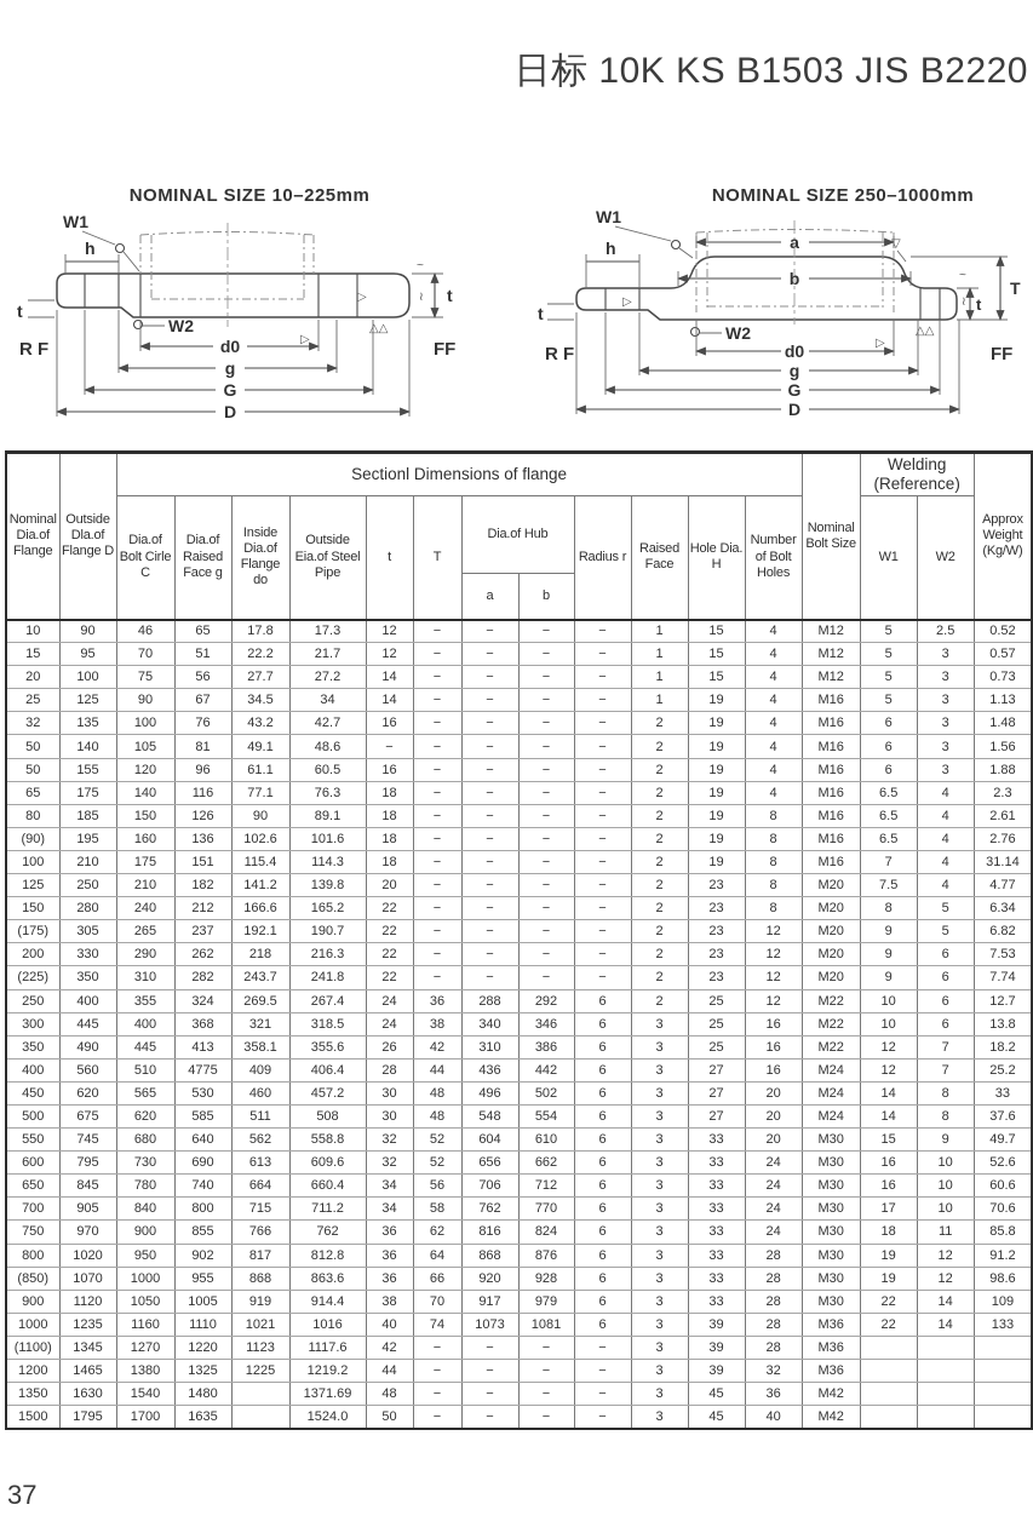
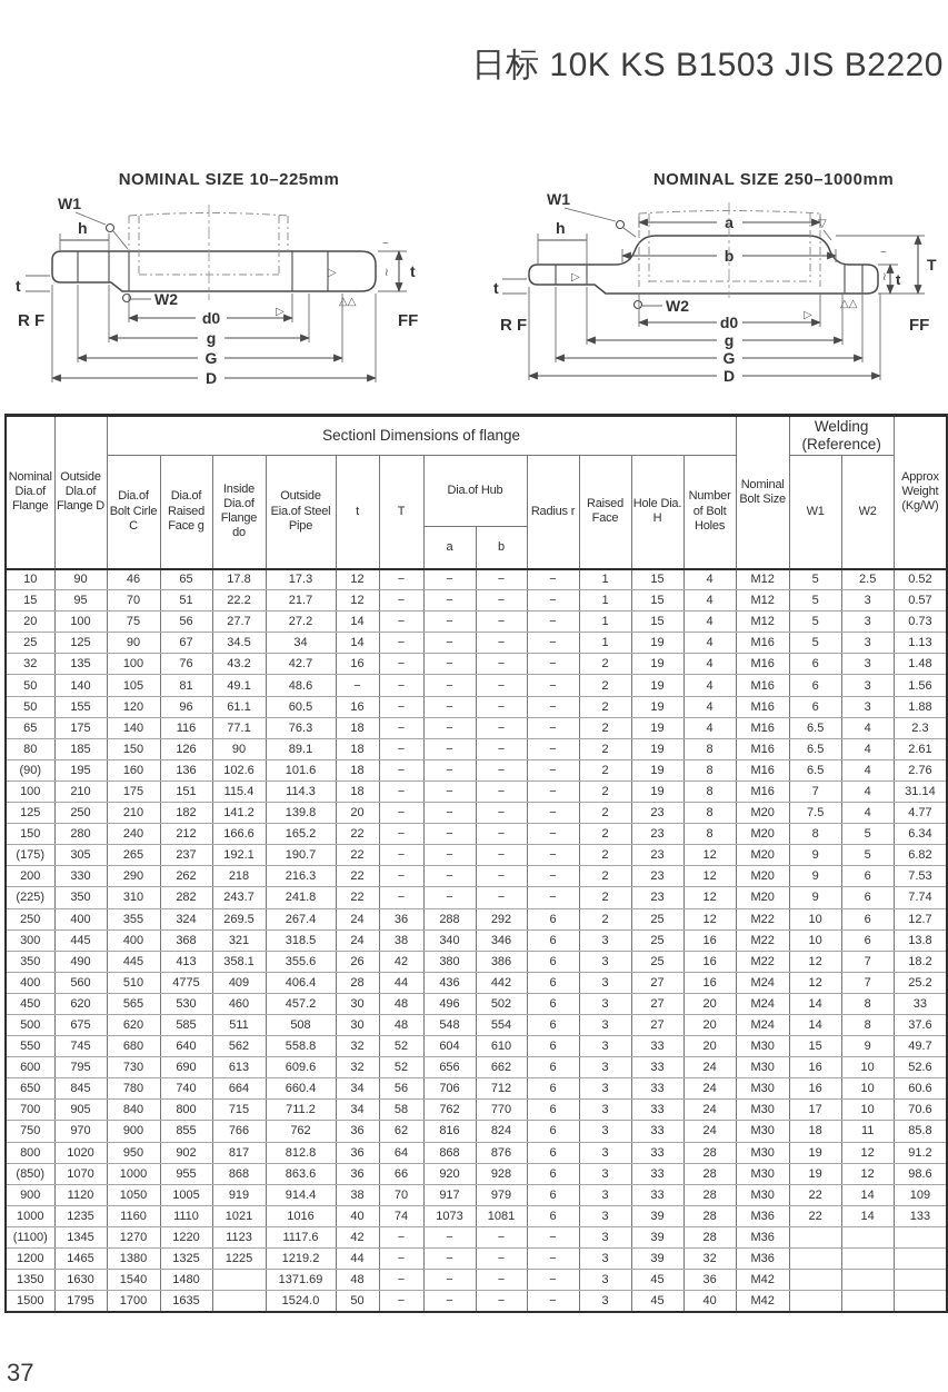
  日标 10K KS B1503 JIS B2220
  NOMINAL SIZE 10–225mm
  W1
  W2
  h
  t
  R F
  d0
  g
  G
  D
  t
  FF
  ▷
  ▷
  △△
  ~
  ≀
  NOMINAL SIZE 250–1000mm
  a
  b
  W1
  W2
  h
  t
  R F
  d0
  g
  G
  D
  t
  T
  FF
  ▽
  ▷
  ▷
  △△
  ~
  ≀
  Nominal Dia.of Flange	Outside Dla.of Flange D	Sectionl Dimensions of flange	Nominal Bolt Size	Welding (Reference)	Approx Weight (Kg/W)
  Dia.of Bolt Cirle C	Dia.of Raised Face g	Inside Dia.of Flange do	Outside Eia.of Steel Pipe	t	T	Dia.of Hub	Radius r	Raised Face	Hole Dia. H	Number of Bolt Holes	W1	W2
  a	b
  10	90	46	65	17.8	17.3	12	−	−	−	−	1	15	4	M12	5	2.5	0.52
  15	95	70	51	22.2	21.7	12	−	−	−	−	1	15	4	M12	5	3	0.57
  20	100	75	56	27.7	27.2	14	−	−	−	−	1	15	4	M12	5	3	0.73
  25	125	90	67	34.5	34	14	−	−	−	−	1	19	4	M16	5	3	1.13
  32	135	100	76	43.2	42.7	16	−	−	−	−	2	19	4	M16	6	3	1.48
  50	140	105	81	49.1	48.6	−	−	−	−	−	2	19	4	M16	6	3	1.56
  50	155	120	96	61.1	60.5	16	−	−	−	−	2	19	4	M16	6	3	1.88
  65	175	140	116	77.1	76.3	18	−	−	−	−	2	19	4	M16	6.5	4	2.3
  80	185	150	126	90	89.1	18	−	−	−	−	2	19	8	M16	6.5	4	2.61
  (90)	195	160	136	102.6	101.6	18	−	−	−	−	2	19	8	M16	6.5	4	2.76
  100	210	175	151	115.4	114.3	18	−	−	−	−	2	19	8	M16	7	4	31.14
  125	250	210	182	141.2	139.8	20	−	−	−	−	2	23	8	M20	7.5	4	4.77
  150	280	240	212	166.6	165.2	22	−	−	−	−	2	23	8	M20	8	5	6.34
  (175)	305	265	237	192.1	190.7	22	−	−	−	−	2	23	12	M20	9	5	6.82
  200	330	290	262	218	216.3	22	−	−	−	−	2	23	12	M20	9	6	7.53
  (225)	350	310	282	243.7	241.8	22	−	−	−	−	2	23	12	M20	9	6	7.74
  250	400	355	324	269.5	267.4	24	36	288	292	6	2	25	12	M22	10	6	12.7
  300	445	400	368	321	318.5	24	38	340	346	6	3	25	16	M22	10	6	13.8
- 350	490	445	413	358.1	355.6	26	42	310	386	6	3	25	16	M22	12	7	18.2
+ 350	490	445	413	358.1	355.6	26	42	380	386	6	3	25	16	M22	12	7	18.2
  400	560	510	4775	409	406.4	28	44	436	442	6	3	27	16	M24	12	7	25.2
  450	620	565	530	460	457.2	30	48	496	502	6	3	27	20	M24	14	8	33
  500	675	620	585	511	508	30	48	548	554	6	3	27	20	M24	14	8	37.6
  550	745	680	640	562	558.8	32	52	604	610	6	3	33	20	M30	15	9	49.7
  600	795	730	690	613	609.6	32	52	656	662	6	3	33	24	M30	16	10	52.6
  650	845	780	740	664	660.4	34	56	706	712	6	3	33	24	M30	16	10	60.6
  700	905	840	800	715	711.2	34	58	762	770	6	3	33	24	M30	17	10	70.6
  750	970	900	855	766	762	36	62	816	824	6	3	33	24	M30	18	11	85.8
  800	1020	950	902	817	812.8	36	64	868	876	6	3	33	28	M30	19	12	91.2
  (850)	1070	1000	955	868	863.6	36	66	920	928	6	3	33	28	M30	19	12	98.6
  900	1120	1050	1005	919	914.4	38	70	917	979	6	3	33	28	M30	22	14	109
  1000	1235	1160	1110	1021	1016	40	74	1073	1081	6	3	39	28	M36	22	14	133
  (1100)	1345	1270	1220	1123	1117.6	42	−	−	−	−	3	39	28	M36
  1200	1465	1380	1325	1225	1219.2	44	−	−	−	−	3	39	32	M36
  1350	1630	1540	1480		1371.69	48	−	−	−	−	3	45	36	M42
  1500	1795	1700	1635		1524.0	50	−	−	−	−	3	45	40	M42
  37
